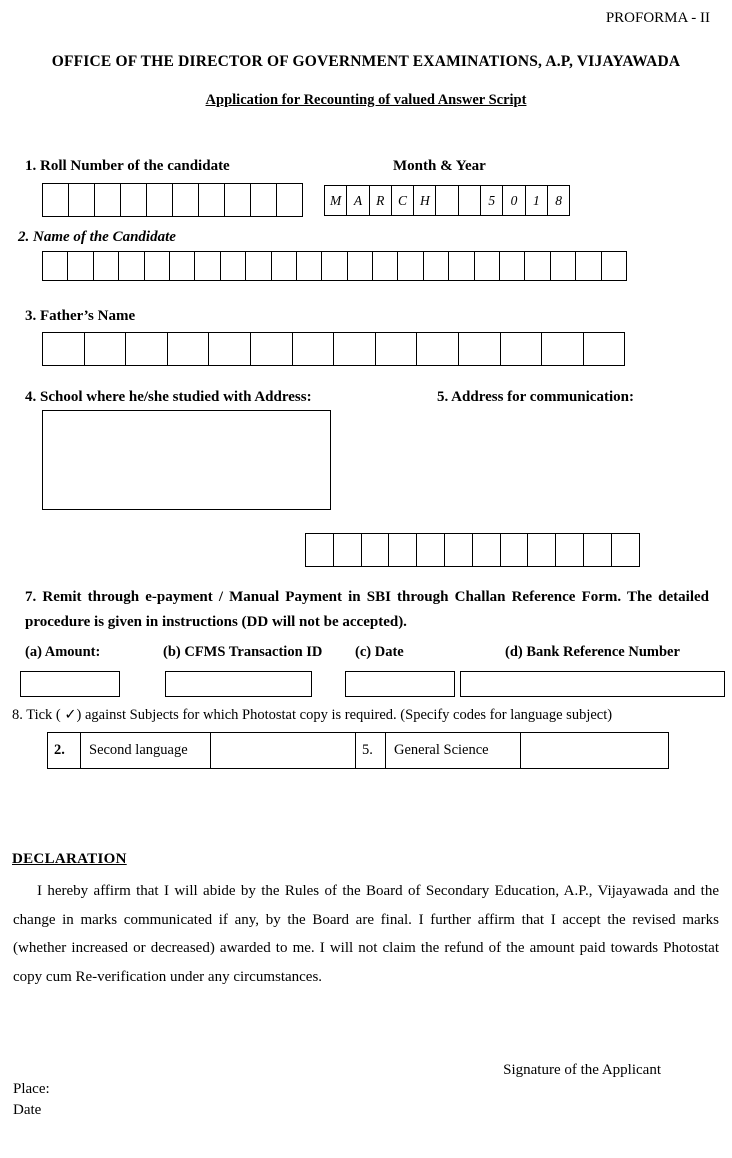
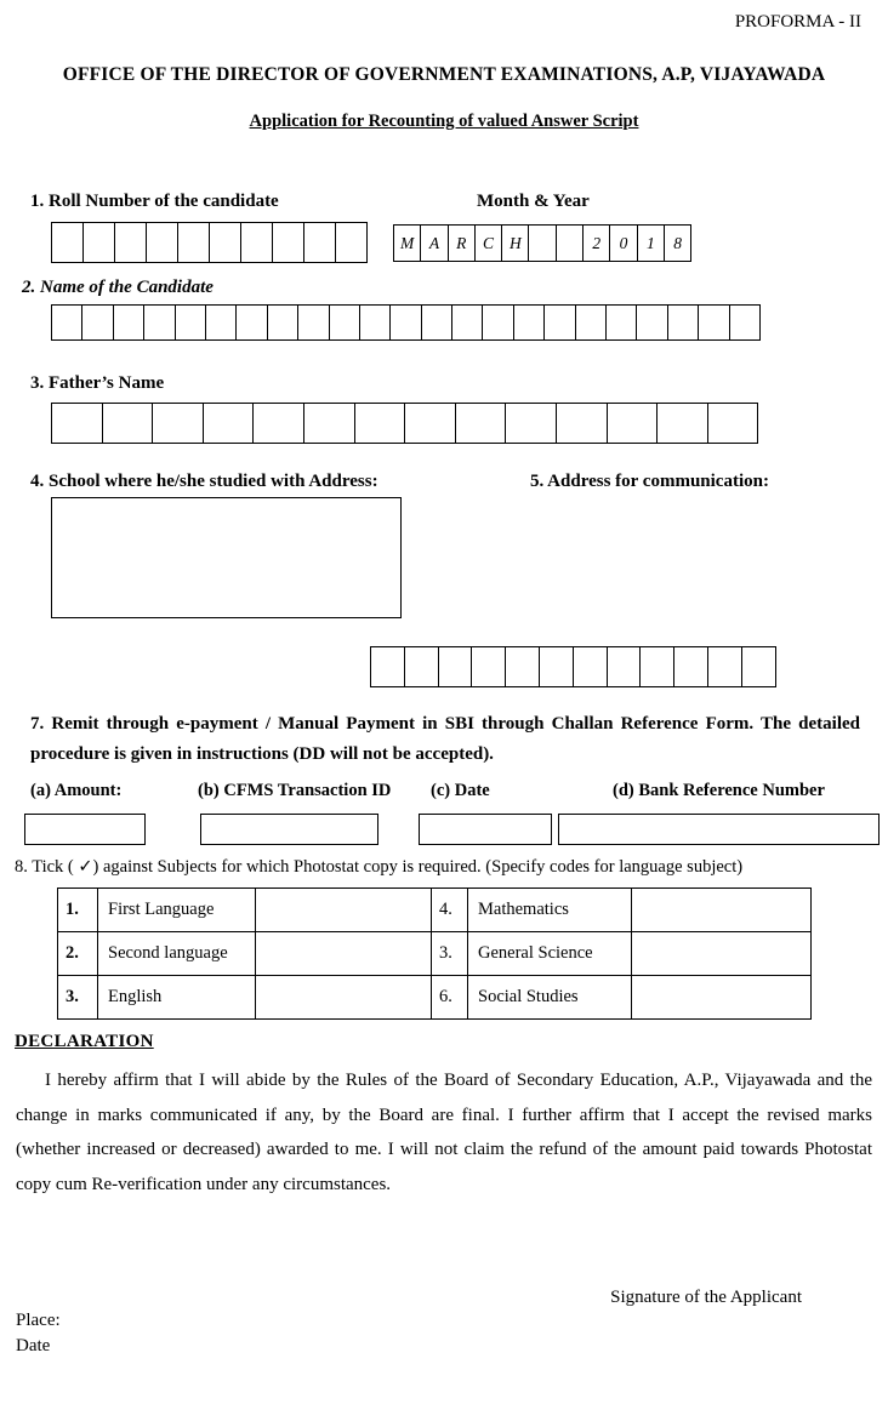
  PROFORMA - II
  OFFICE OF THE DIRECTOR OF GOVERNMENT EXAMINATIONS, A.P, VIJAYAWADA
  Application for Recounting of valued Answer Script
  1. Roll Number of the candidate
  Month & Year
  M
  A
  R
  C
  H
- 5
+ 2
  0
  1
  8
  2. Name of the Candidate
  3. Father’s Name
  4. School where he/she studied with Address:
  5. Address for communication:
  7. Remit through e-payment / Manual Payment in SBI through Challan Reference Form. The detailed procedure is given in instructions (DD will not be accepted).
  (a) Amount:
  (b) CFMS Transaction ID
  (c) Date
  (d) Bank Reference Number
  8. Tick ( ✓) against Subjects for which Photostat copy is required. (Specify codes for language subject)
+ 1.	First Language		4.	Mathematics
- 2.	Second language		5.	General Science
+ 2.	Second language		3.	General Science
+ 3.	English		6.	Social Studies
  DECLARATION
  I hereby affirm that I will abide by the Rules of the Board of Secondary Education, A.P., Vijayawada and the change in marks communicated if any, by the Board are final. I further affirm that I accept the revised marks (whether increased or decreased) awarded to me. I will not claim the refund of the amount paid towards Photostat copy cum Re-verification under any circumstances.
  Signature of the Applicant
  Place:
  Date
